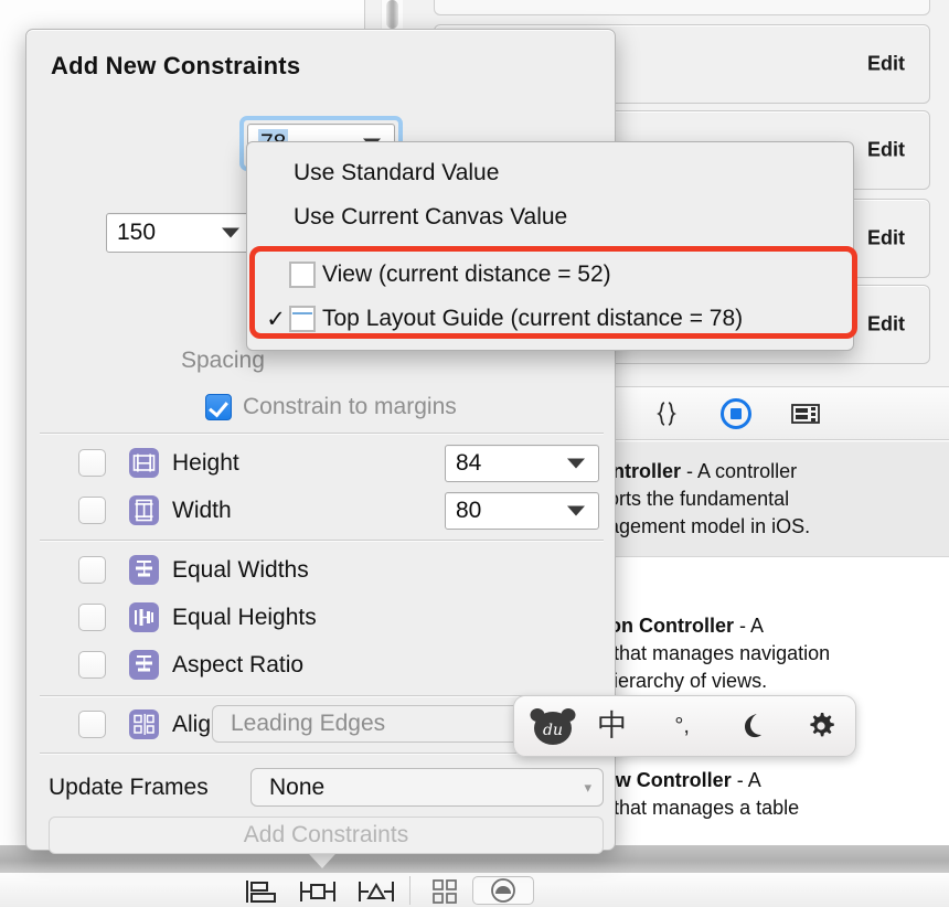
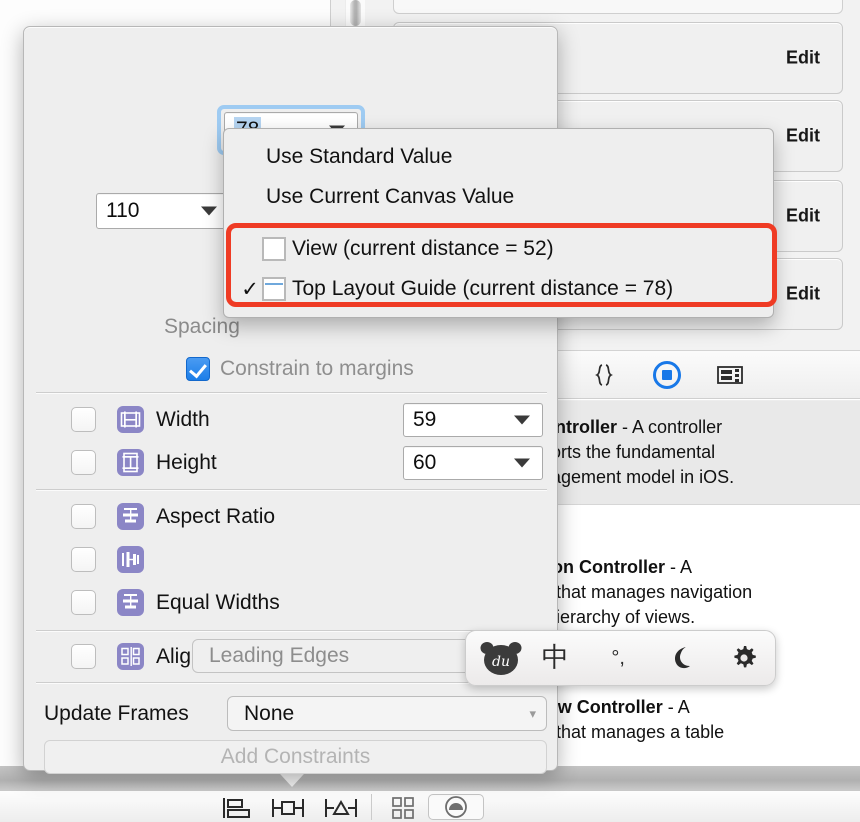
  Edit
  Edit
  Edit
  Edit
  ntroller - A controller
  rts the fundamental
  gement model in iOS.
  n Controller - A
  that manages navigation
  ierarchy of views.
  w Controller - A
  that manages a table
- Add New Constraints
- 150
+ 110
  Spacing
  Constrain to margins
- Height
+ Width
- 84
+ 59
- Width
+ Height
- 80
+ 60
- Equal Widths
+ Aspect Ratio
- Equal Heights
- Aspect Ratio
+ Equal Widths
  Alig
  Leading Edges
  Update Frames
  None
  ▾
  Add Constraints
  Use Standard Value
  Use Current Canvas Value
  View (current distance = 52)
  ✓
  Top Layout Guide (current distance = 78)
  du
  中
  °,
